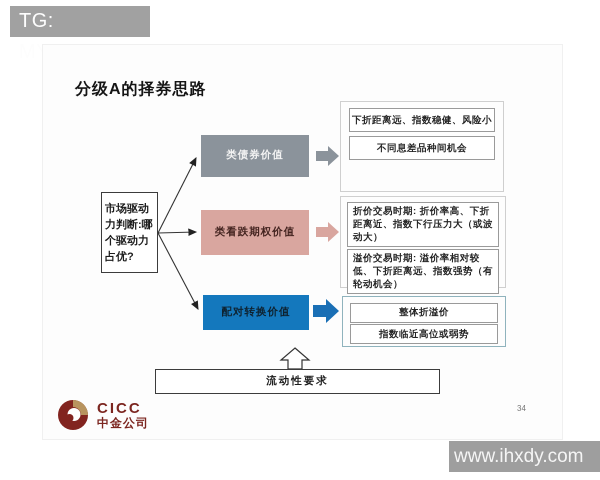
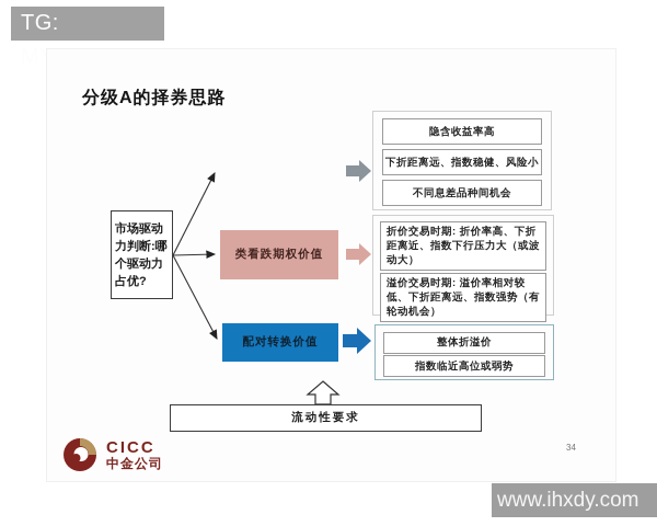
  分级A的择券思路
  市场驱动力判断:哪个驱动力占优?
- 类债券价值
  类看跌期权价值
  配对转换价值
+ 隐含收益率高
  下折距离远、指数稳健、风险小
  不同息差品种间机会
  折价交易时期: 折价率高、下折距离近、指数下行压力大（或波动大）
  溢价交易时期: 溢价率相对较低、下折距离远、指数强势（有轮动机会）
  整体折溢价
  指数临近高位或弱势
  流动性要求
  CICC
  中金公司
  34
  www.ihxdy.com
